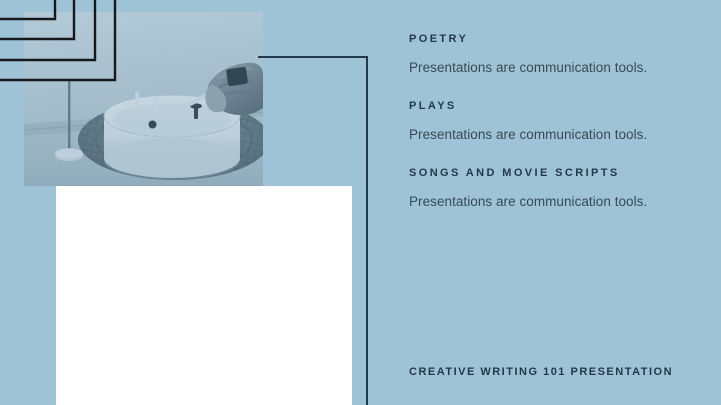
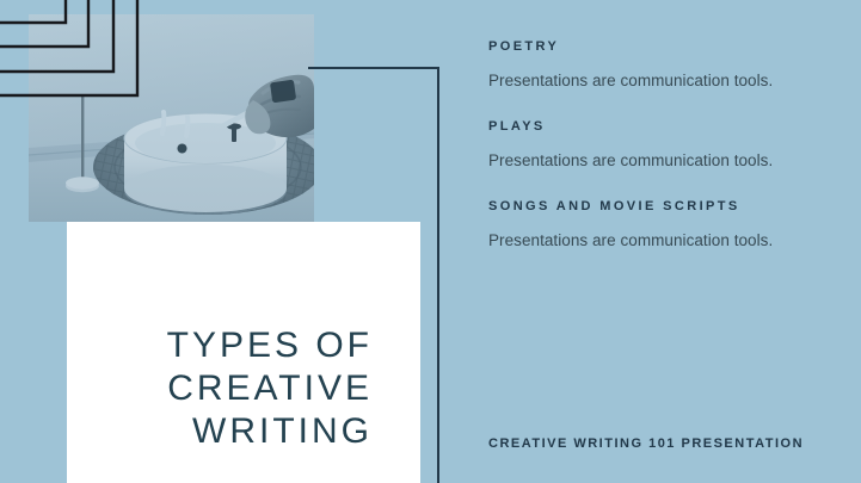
+ TYPES OF
+ CREATIVE
+ WRITING
  POETRY
  Presentations are communication tools.
  PLAYS
  Presentations are communication tools.
  SONGS AND MOVIE SCRIPTS
  Presentations are communication tools.
  CREATIVE WRITING 101 PRESENTATION
